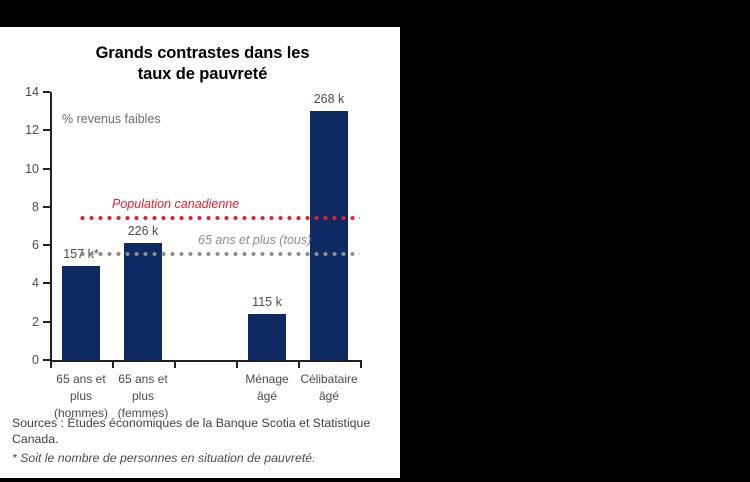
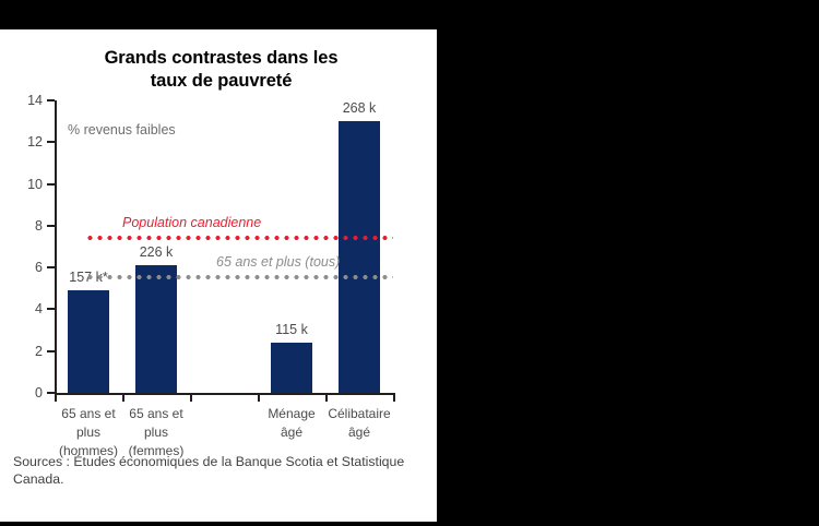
  Grands contrastes dans les
  taux de pauvreté
  % revenus faibles
  0
  2
  4
  6
  8
  10
  12
  14
  226 k
  115 k
  268 k
  Population canadienne
  65 ans et plus (tous)
  65 ans et
  plus
  (hommes)
  65 ans et
  plus
  (femmes)
  Ménage
  âgé
  Célibataire
  âgé
  Sources : Études économiques de la Banque Scotia et Statistique Canada.
- * Soit le nombre de personnes en situation de pauvreté.
